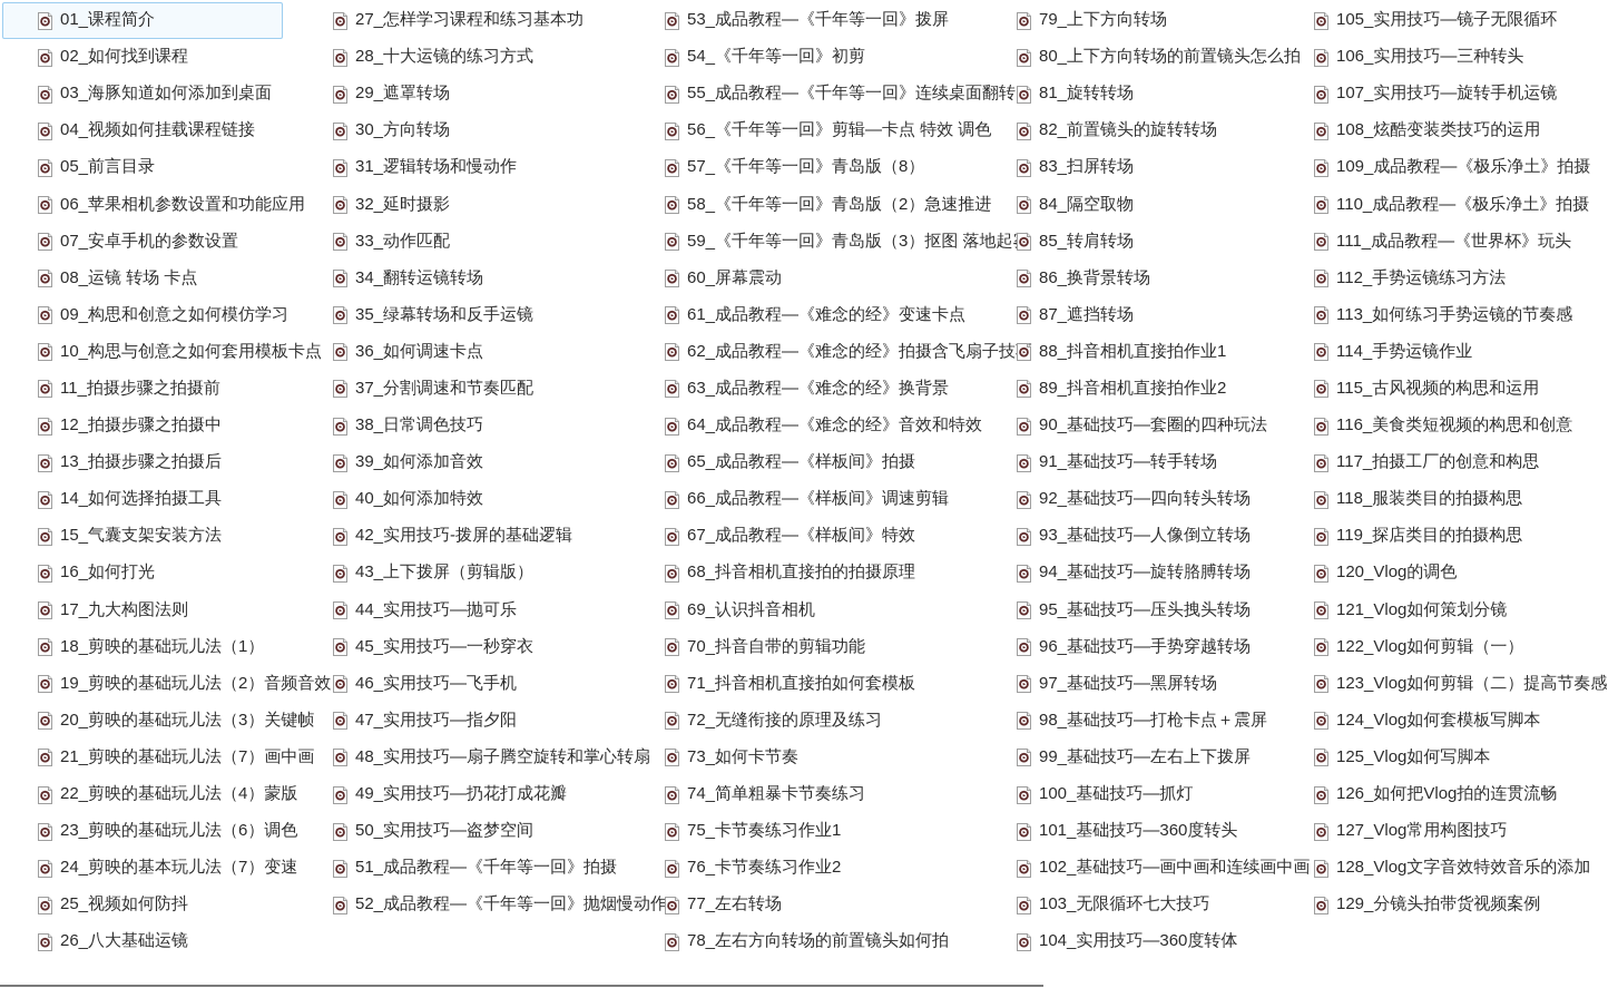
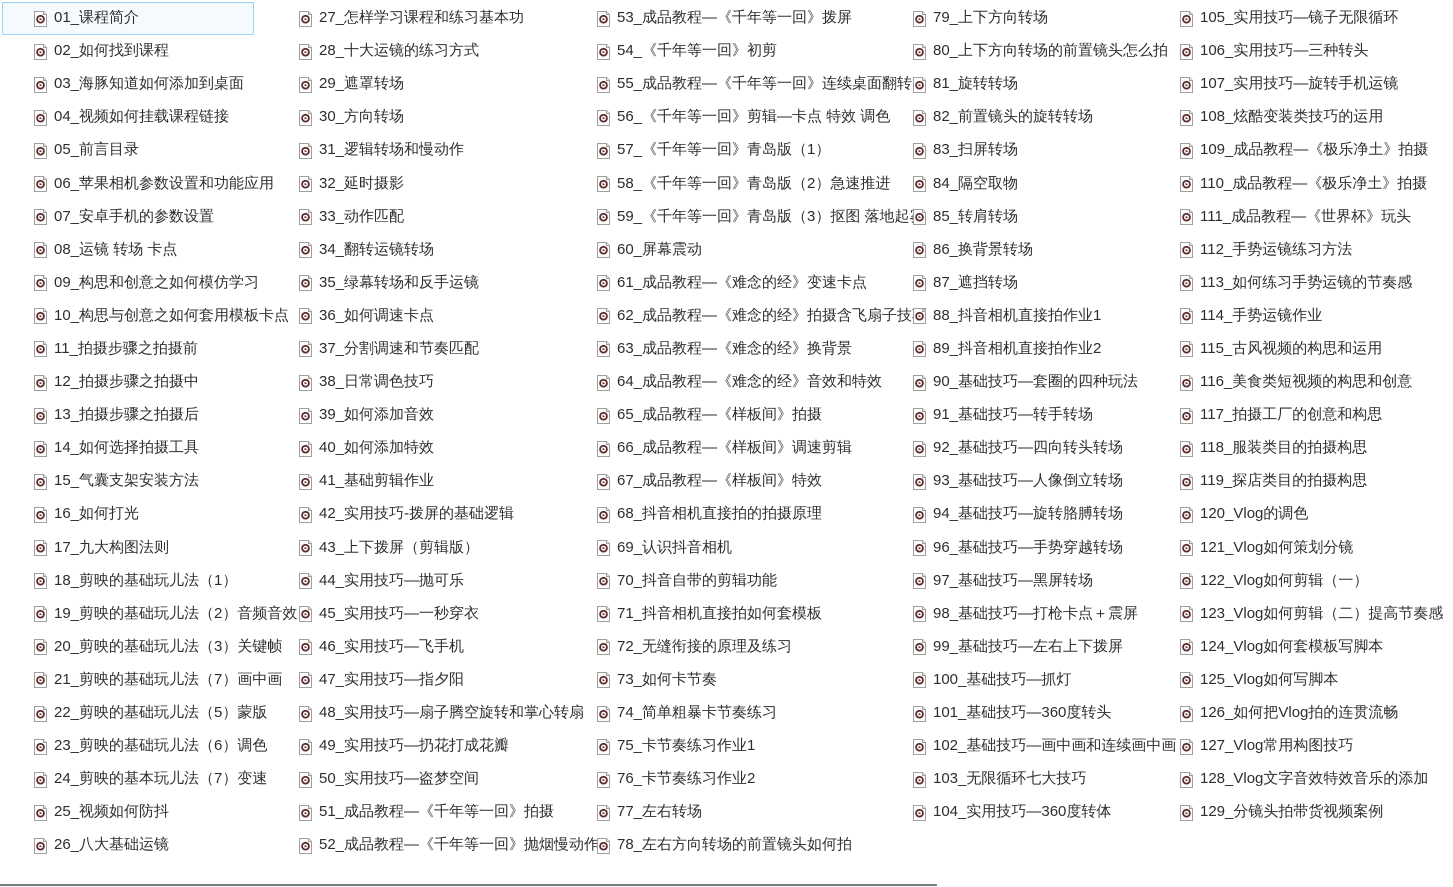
  01_课程简介
  02_如何找到课程
  03_海豚知道如何添加到桌面
  04_视频如何挂载课程链接
  05_前言目录
  06_苹果相机参数设置和功能应用
  07_安卓手机的参数设置
  08_运镜 转场 卡点
  09_构思和创意之如何模仿学习
  10_构思与创意之如何套用模板卡点
  11_拍摄步骤之拍摄前
  12_拍摄步骤之拍摄中
  13_拍摄步骤之拍摄后
  14_如何选择拍摄工具
  15_气囊支架安装方法
  16_如何打光
  17_九大构图法则
  18_剪映的基础玩儿法（1）
  19_剪映的基础玩儿法（2）音频音效
  20_剪映的基础玩儿法（3）关键帧
  21_剪映的基础玩儿法（7）画中画
- 22_剪映的基础玩儿法（4）蒙版
+ 22_剪映的基础玩儿法（5）蒙版
  23_剪映的基础玩儿法（6）调色
  24_剪映的基本玩儿法（7）变速
  25_视频如何防抖
  26_八大基础运镜
  27_怎样学习课程和练习基本功
  28_十大运镜的练习方式
  29_遮罩转场
  30_方向转场
  31_逻辑转场和慢动作
  32_延时摄影
  33_动作匹配
  34_翻转运镜转场
  35_绿幕转场和反手运镜
  36_如何调速卡点
  37_分割调速和节奏匹配
  38_日常调色技巧
  39_如何添加音效
  40_如何添加特效
+ 41_基础剪辑作业
  42_实用技巧-拨屏的基础逻辑
  43_上下拨屏（剪辑版）
  44_实用技巧—抛可乐
  45_实用技巧—一秒穿衣
  46_实用技巧—飞手机
  47_实用技巧—指夕阳
  48_实用技巧—扇子腾空旋转和掌心转扇
  49_实用技巧—扔花打成花瓣
  50_实用技巧—盗梦空间
  51_成品教程—《千年等一回》拍摄
  52_成品教程—《千年等一回》抛烟慢动作
  53_成品教程—《千年等一回》拨屏
  54_《千年等一回》初剪
  55_成品教程—《千年等一回》连续桌面翻转
  56_《千年等一回》剪辑—卡点 特效 调色
- 57_《千年等一回》青岛版（8）
+ 57_《千年等一回》青岛版（1）
  58_《千年等一回》青岛版（2）急速推进
  59_《千年等一回》青岛版（3）抠图 落地起
  60_屏幕震动
  61_成品教程—《难念的经》变速卡点
  62_成品教程—《难念的经》拍摄含飞扇子技
  63_成品教程—《难念的经》换背景
  64_成品教程—《难念的经》音效和特效
  65_成品教程—《样板间》拍摄
  66_成品教程—《样板间》调速剪辑
  67_成品教程—《样板间》特效
  68_抖音相机直接拍的拍摄原理
  69_认识抖音相机
  70_抖音自带的剪辑功能
  71_抖音相机直接拍如何套模板
  72_无缝衔接的原理及练习
  73_如何卡节奏
  74_简单粗暴卡节奏练习
  75_卡节奏练习作业1
  76_卡节奏练习作业2
  77_左右转场
  78_左右方向转场的前置镜头如何拍
  79_上下方向转场
  80_上下方向转场的前置镜头怎么拍
  81_旋转转场
  82_前置镜头的旋转转场
  83_扫屏转场
  84_隔空取物
  85_转肩转场
  86_换背景转场
  87_遮挡转场
  88_抖音相机直接拍作业1
  89_抖音相机直接拍作业2
  90_基础技巧—套圈的四种玩法
  91_基础技巧—转手转场
  92_基础技巧—四向转头转场
  93_基础技巧—人像倒立转场
  94_基础技巧—旋转胳膊转场
- 95_基础技巧—压头拽头转场
  96_基础技巧—手势穿越转场
  97_基础技巧—黑屏转场
  98_基础技巧—打枪卡点＋震屏
  99_基础技巧—左右上下拨屏
  100_基础技巧—抓灯
  101_基础技巧—360度转头
  102_基础技巧—画中画和连续画中画
  103_无限循环七大技巧
  104_实用技巧—360度转体
  105_实用技巧—镜子无限循环
  106_实用技巧—三种转头
  107_实用技巧—旋转手机运镜
  108_炫酷变装类技巧的运用
  109_成品教程—《极乐净土》拍摄
  110_成品教程—《极乐净土》拍摄
  111_成品教程—《世界杯》玩头
  112_手势运镜练习方法
  113_如何练习手势运镜的节奏感
  114_手势运镜作业
  115_古风视频的构思和运用
  116_美食类短视频的构思和创意
  117_拍摄工厂的创意和构思
  118_服装类目的拍摄构思
  119_探店类目的拍摄构思
  120_Vlog的调色
  121_Vlog如何策划分镜
  122_Vlog如何剪辑（一）
  123_Vlog如何剪辑（二）提高节奏感
  124_Vlog如何套模板写脚本
  125_Vlog如何写脚本
  126_如何把Vlog拍的连贯流畅
  127_Vlog常用构图技巧
  128_Vlog文字音效特效音乐的添加
  129_分镜头拍带货视频案例
